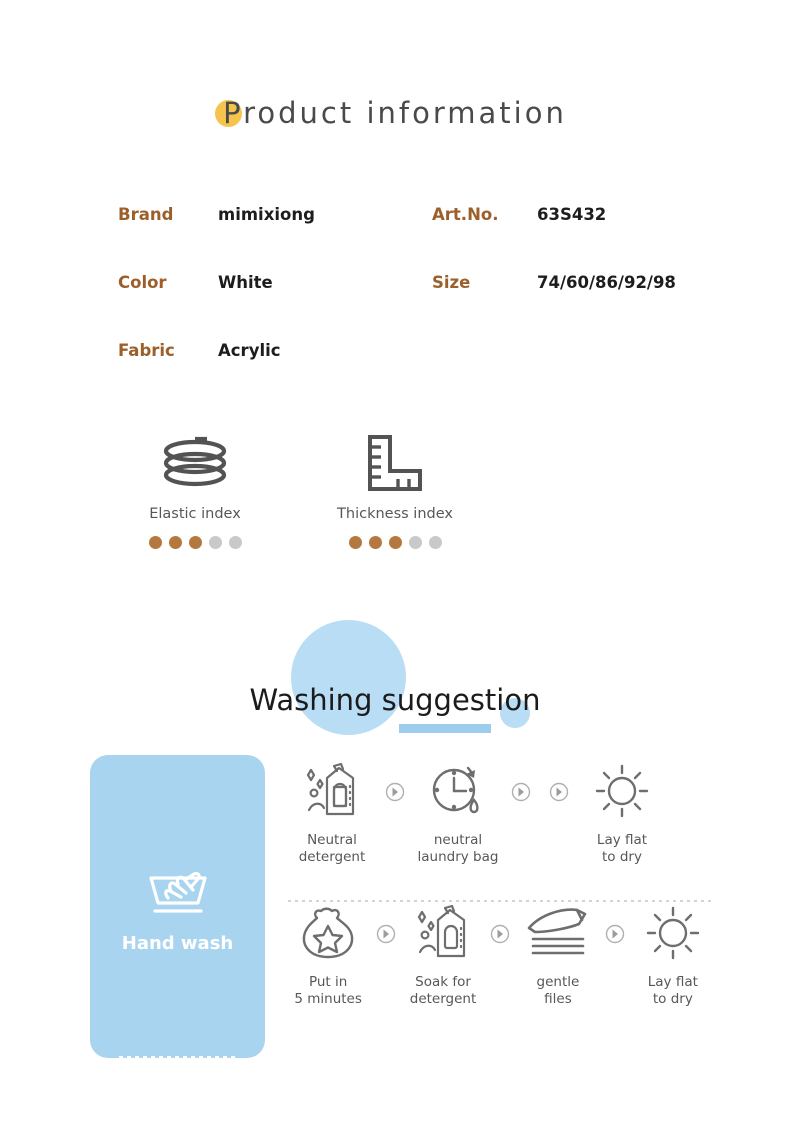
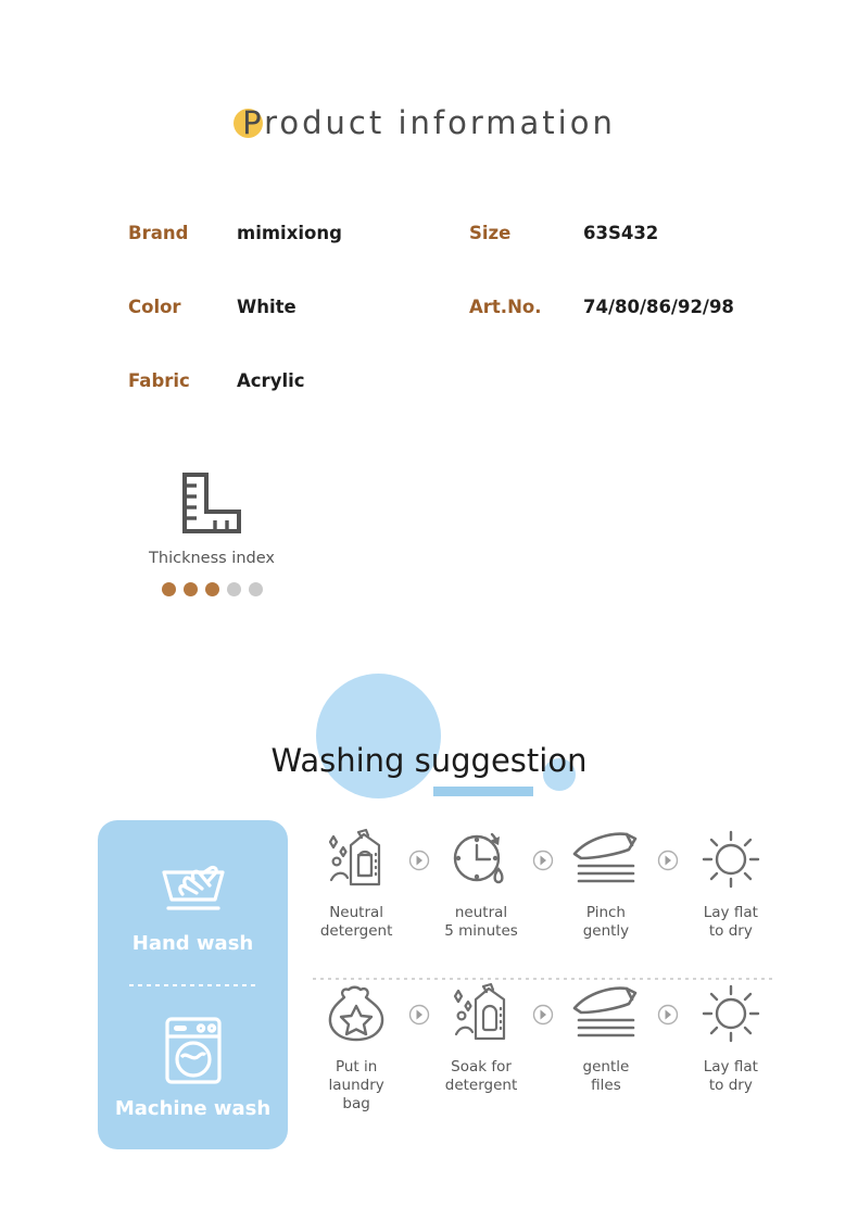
  Product information
  Brand
  mimixiong
  Color
  White
  Fabric
  Acrylic
- Art.No.
+ Size
  63S432
- Size
+ Art.No.
- 74/60/86/92/98
+ 74/80/86/92/98
- Elastic index
  Thickness index
  Washing suggestion
  Hand wash
+ Machine wash
  Neutral
  detergent
  neutral
- laundry bag
+ 5 minutes
+ Pinch
+ gently
  Lay flat
  to dry
  Put in
- 5 minutes
+ laundry bag
  Soak for
  detergent
  gentle
  files
  Lay flat
  to dry
